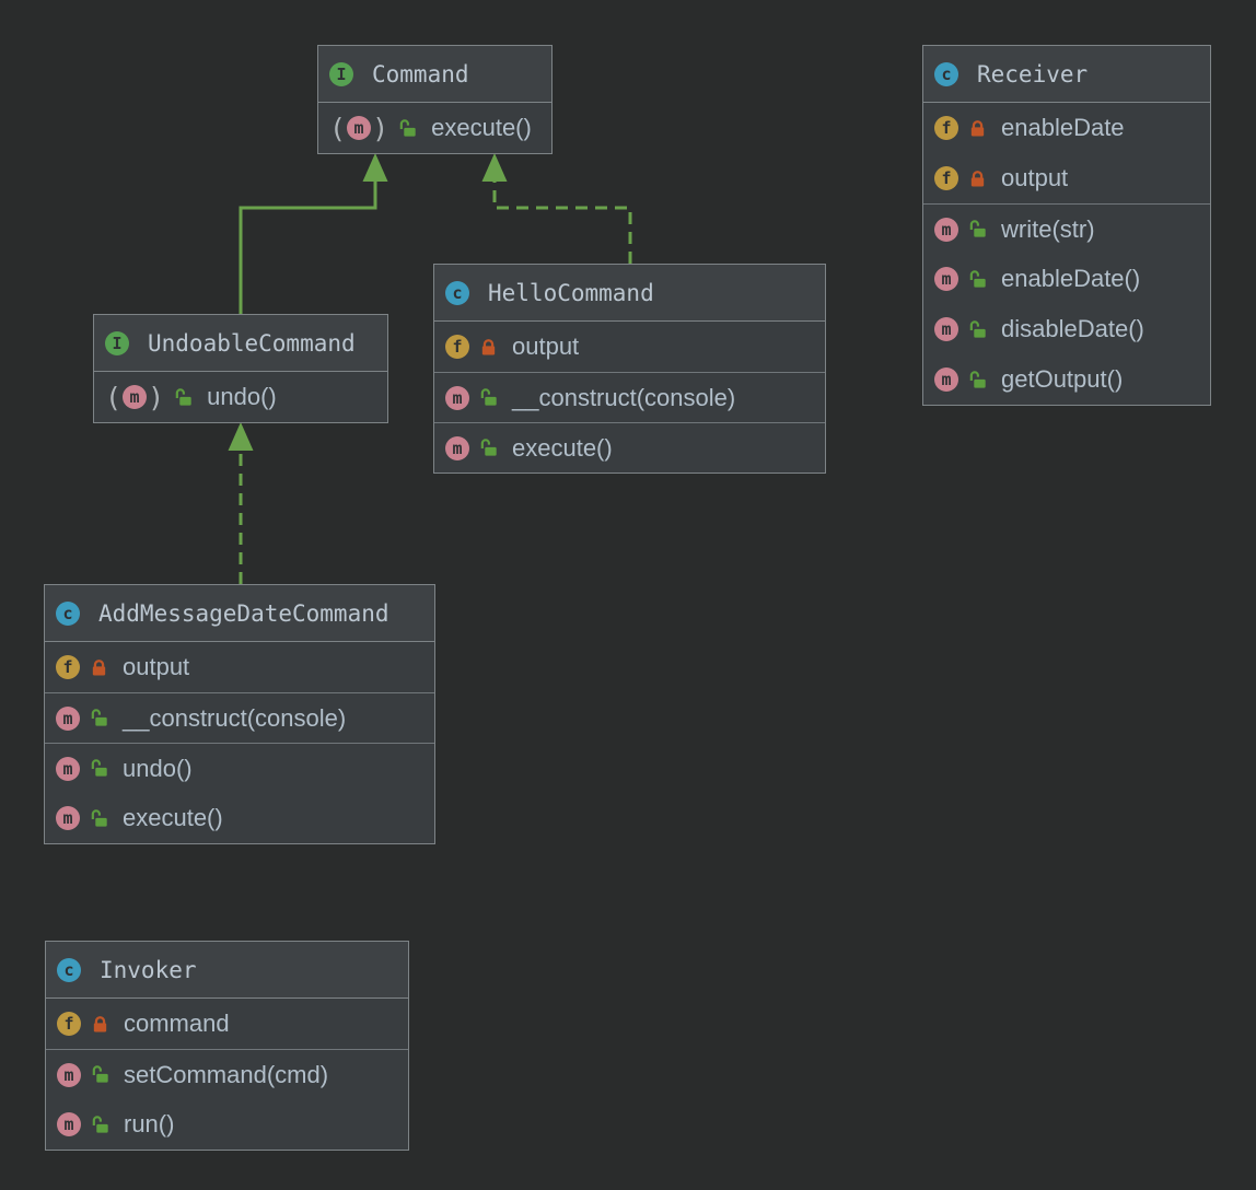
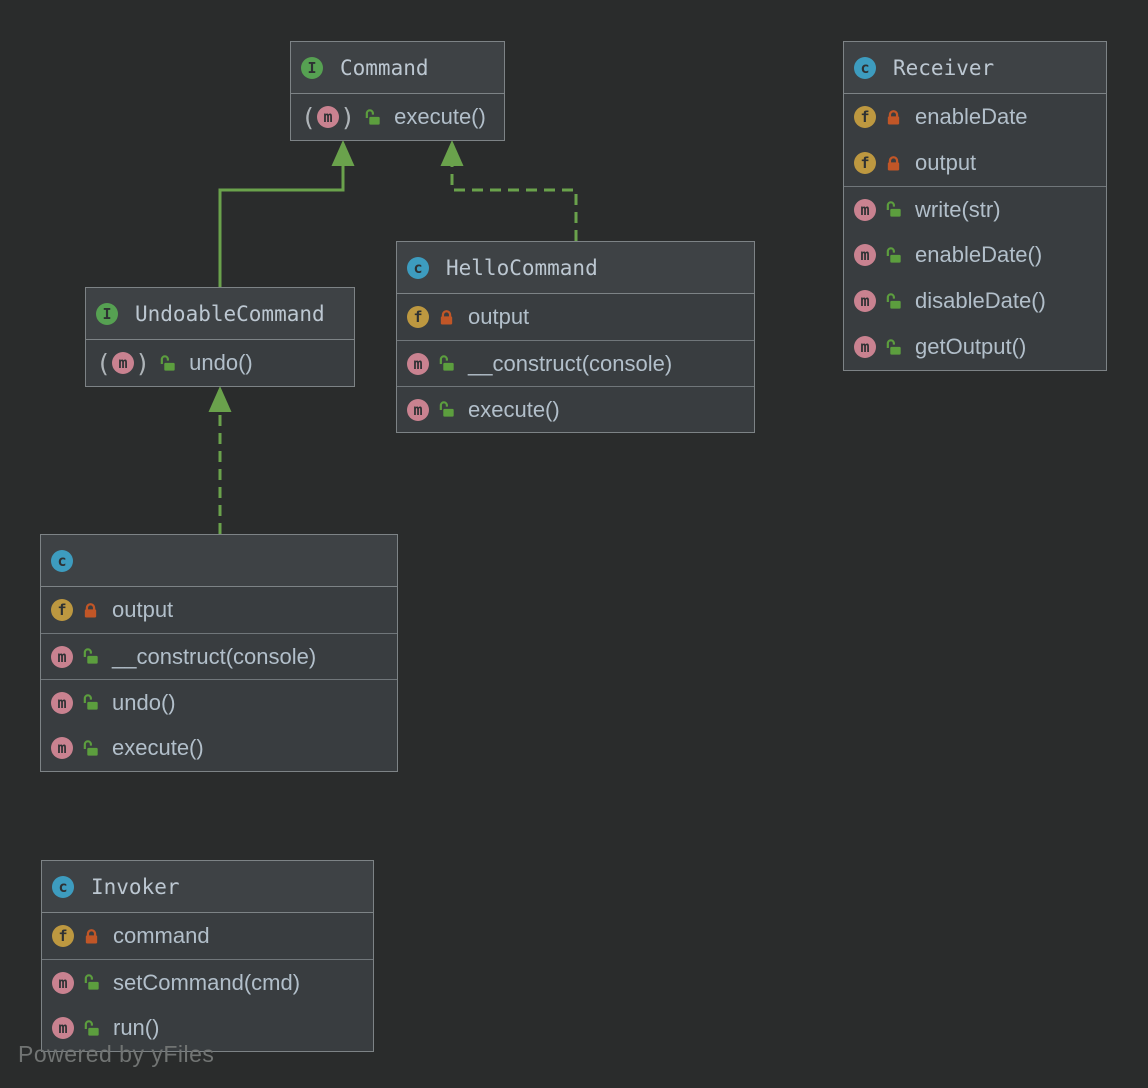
  I
  Command
  m
  execute()
  c
  Receiver
  f
  enableDate
  f
  output
  m
  write(str)
  m
  enableDate()
  m
  disableDate()
  m
  getOutput()
  c
  HelloCommand
  f
  output
  m
  __construct(console)
  m
  execute()
  I
  UndoableCommand
  m
  undo()
  c
- AddMessageDateCommand
  f
  output
  m
  __construct(console)
  m
  undo()
  m
  execute()
  c
  Invoker
  f
  command
  m
  setCommand(cmd)
  m
  run()
+ Powered by yFiles
